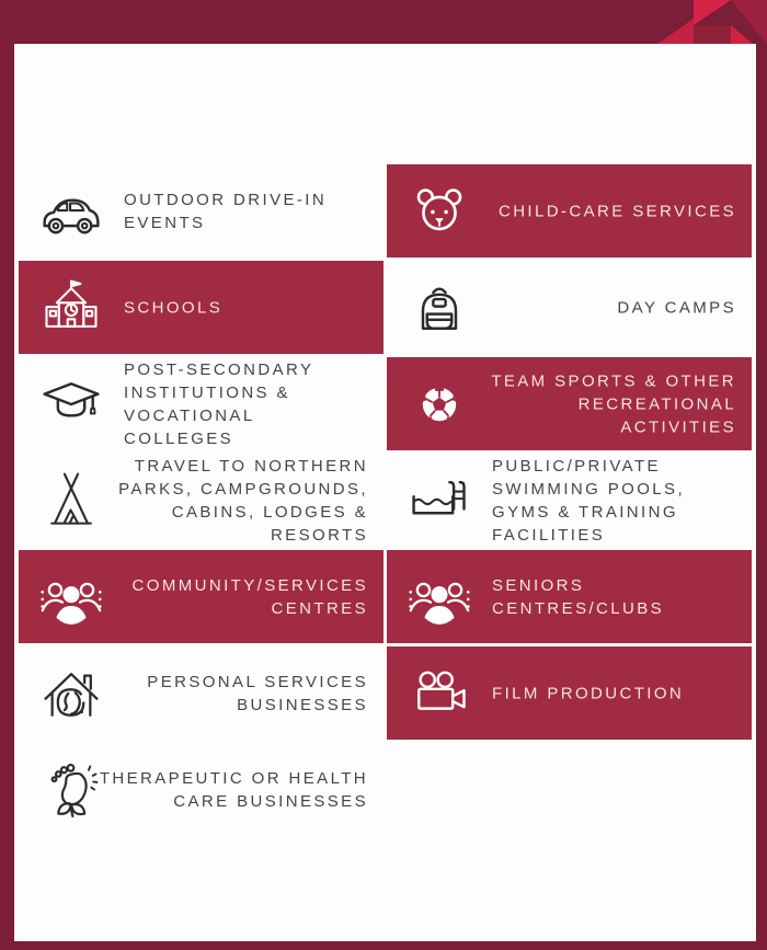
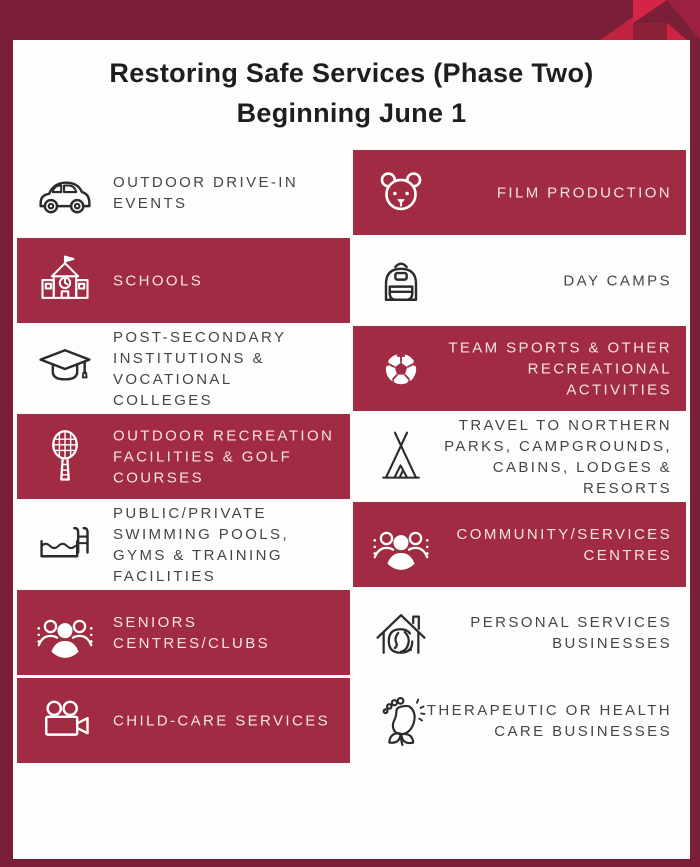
+ Restoring Safe Services (Phase Two)
+ Beginning June 1
  OUTDOOR DRIVE-IN
  EVENTS
- CHILD-CARE SERVICES
+ FILM PRODUCTION
  SCHOOLS
  DAY CAMPS
  POST-SECONDARY
  INSTITUTIONS &
  VOCATIONAL
  COLLEGES
  TEAM SPORTS & OTHER
  RECREATIONAL
  ACTIVITIES
+ OUTDOOR RECREATION
+ FACILITIES & GOLF
+ COURSES
  TRAVEL TO NORTHERN
  PARKS, CAMPGROUNDS,
  CABINS, LODGES &
  RESORTS
  PUBLIC/PRIVATE
  SWIMMING POOLS,
  GYMS & TRAINING
  FACILITIES
  COMMUNITY/SERVICES
  CENTRES
  SENIORS
  CENTRES/CLUBS
  PERSONAL SERVICES
  BUSINESSES
- FILM PRODUCTION
+ CHILD-CARE SERVICES
  THERAPEUTIC OR HEALTH
  CARE BUSINESSES
